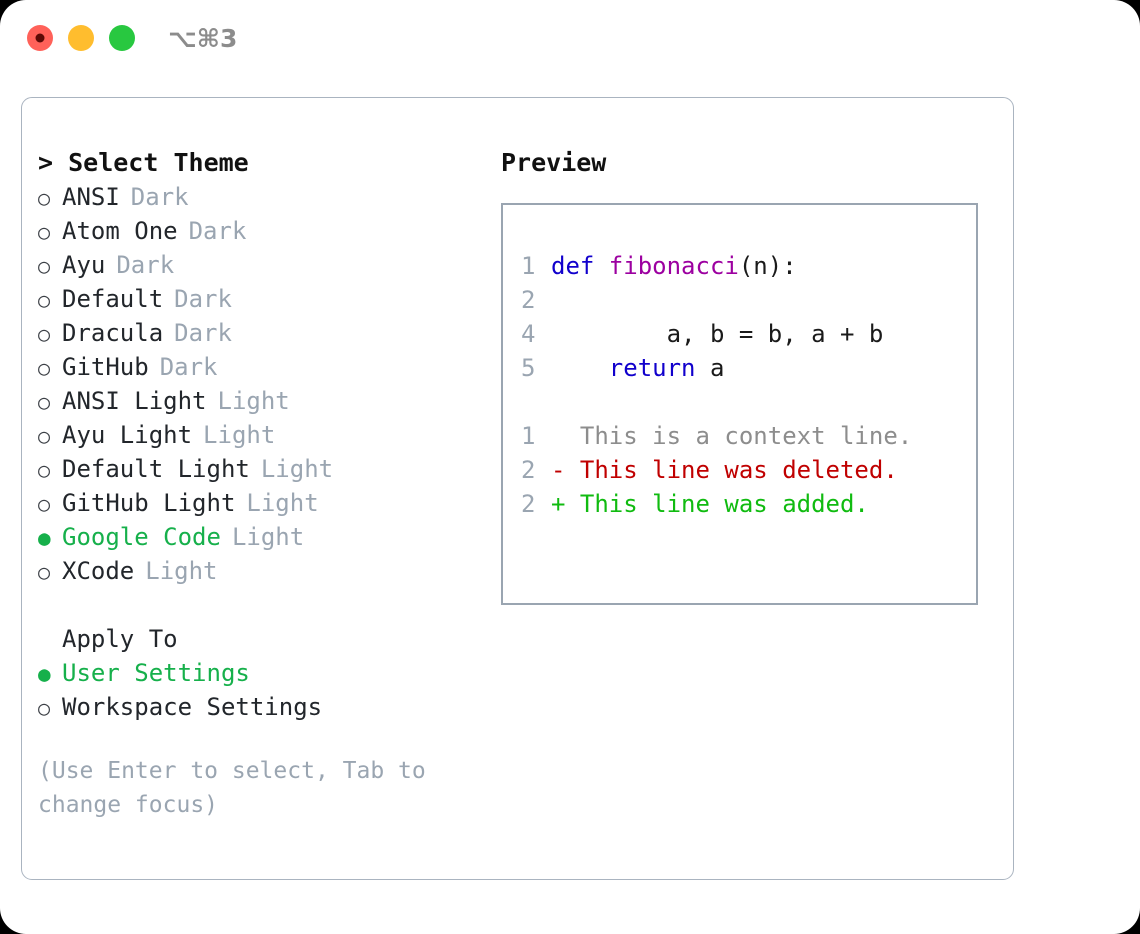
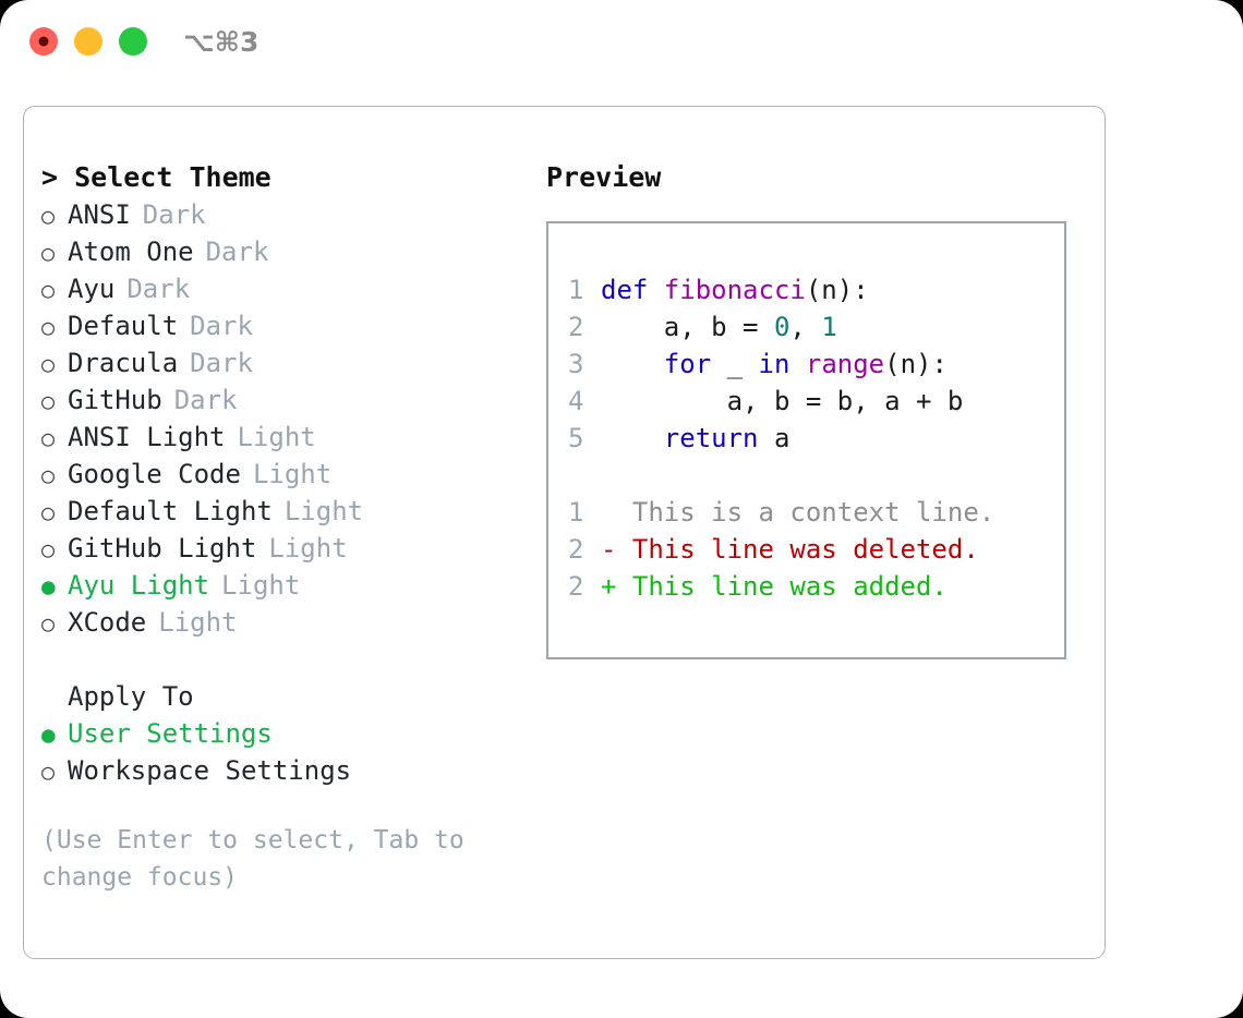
  ⌥⌘3
  > Select Theme
  ○
  ANSI
  Dark
  ○
  Atom One
  Dark
  ○
  Ayu
  Dark
  ○
  Default
  Dark
  ○
  Dracula
  Dark
  ○
  GitHub
  Dark
  ○
  ANSI Light
  Light
  ○
- Ayu Light
+ Google Code
  Light
  ○
  Default Light
  Light
  ○
  GitHub Light
  Light
  ●
- Google Code
+ Ayu Light
  Light
  ○
  XCode
  Light
  Apply To
  ●
  User Settings
  ○
  Workspace Settings
  (Use Enter to select, Tab to change focus)
  Preview
  1
  def fibonacci(n):
  2
+ a, b = 0, 1
+ 3
+ for _ in range(n):
  4
  a, b = b, a + b
  5
  return a
  1
  This is a context line.
  2
  - This line was deleted.
  2
  + This line was added.
